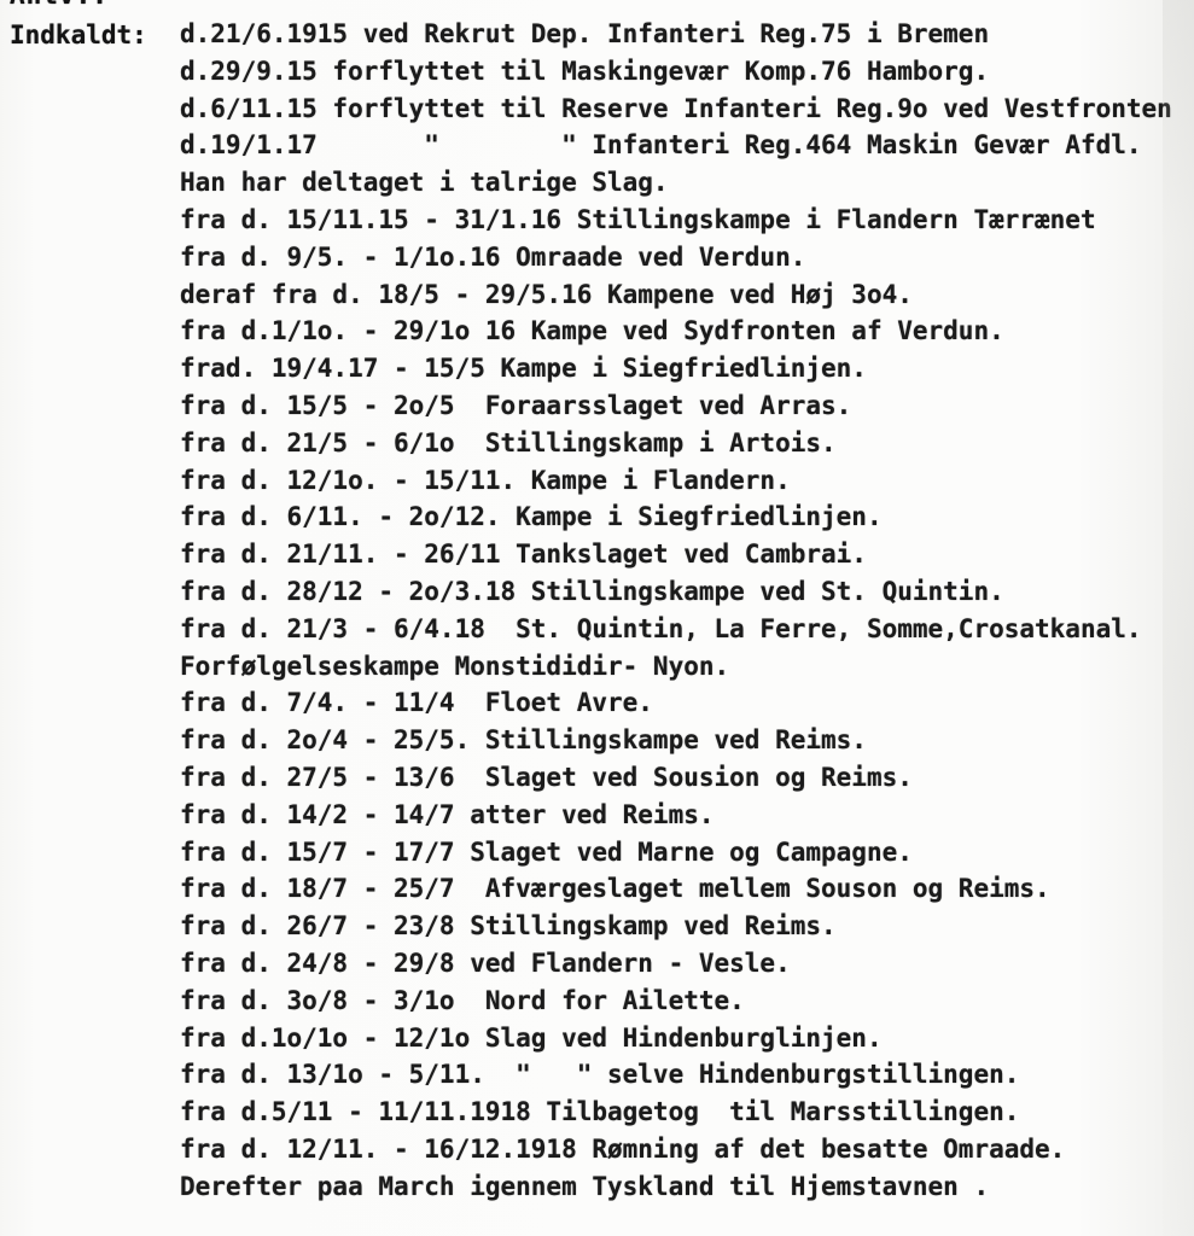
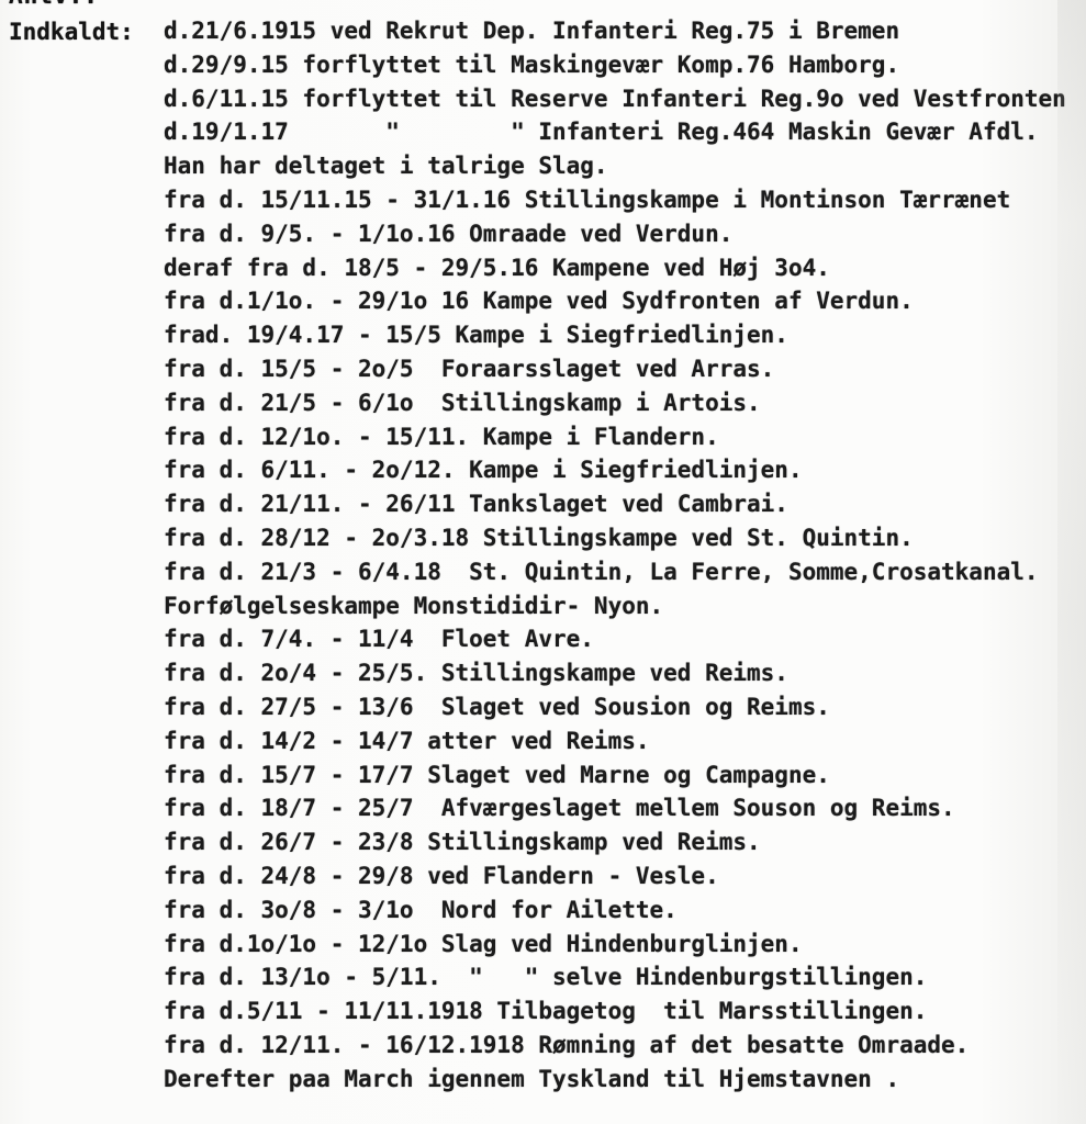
  Indkaldt:
  d.21/6.1915 ved Rekrut Dep. Infanteri Reg.75 i Bremen
  d.29/9.15 forflyttet til Maskingevær Komp.76 Hamborg.
  d.6/11.15 forflyttet til Reserve Infanteri Reg.9o ved Vestfronte
  d.19/1.17 " " Infanteri Reg.464 Maskin Gevær Afdl.
  Han har deltaget i talrige Slag.
- fra d. 15/11.15 - 31/1.16 Stillingskampe i Flandern Tærrænet
+ fra d. 15/11.15 - 31/1.16 Stillingskampe i Montinson Tærrænet
  fra d. 9/5. - 1/1o.16 Omraade ved Verdun.
  deraf fra d. 18/5 - 29/5.16 Kampene ved Høj 3o4.
  fra d.1/1o. - 29/1o 16 Kampe ved Sydfronten af Verdun.
  frad. 19/4.17 - 15/5 Kampe i Siegfriedlinjen.
  fra d. 15/5 - 2o/5 Foraarsslaget ved Arras.
  fra d. 21/5 - 6/1o Stillingskamp i Artois.
  fra d. 12/1o. - 15/11. Kampe i Flandern.
  fra d. 6/11. - 2o/12. Kampe i Siegfriedlinjen.
  fra d. 21/11. - 26/11 Tankslaget ved Cambrai.
  fra d. 28/12 - 2o/3.18 Stillingskampe ved St. Quintin.
  fra d. 21/3 - 6/4.18 St. Quintin, La Ferre, Somme,Crosatkanal.
  Forfølgelseskampe Monstididir- Nyon.
  fra d. 7/4. - 11/4 Floet Avre.
  fra d. 2o/4 - 25/5. Stillingskampe ved Reims.
  fra d. 27/5 - 13/6 Slaget ved Sousion og Reims.
  fra d. 14/2 - 14/7 atter ved Reims.
  fra d. 15/7 - 17/7 Slaget ved Marne og Campagne.
  fra d. 18/7 - 25/7 Afværgeslaget mellem Souson og Reims.
  fra d. 26/7 - 23/8 Stillingskamp ved Reims.
  fra d. 24/8 - 29/8 ved Flandern - Vesle.
  fra d. 3o/8 - 3/1o Nord for Ailette.
  fra d.1o/1o - 12/1o Slag ved Hindenburglinjen.
  fra d. 13/1o - 5/11. " " selve Hindenburgstillingen.
  fra d.5/11 - 11/11.1918 Tilbagetog til Marsstillingen.
  fra d. 12/11. - 16/12.1918 Rømning af det besatte Omraade.
  Derefter paa March igennem Tyskland til Hjemstavnen .
